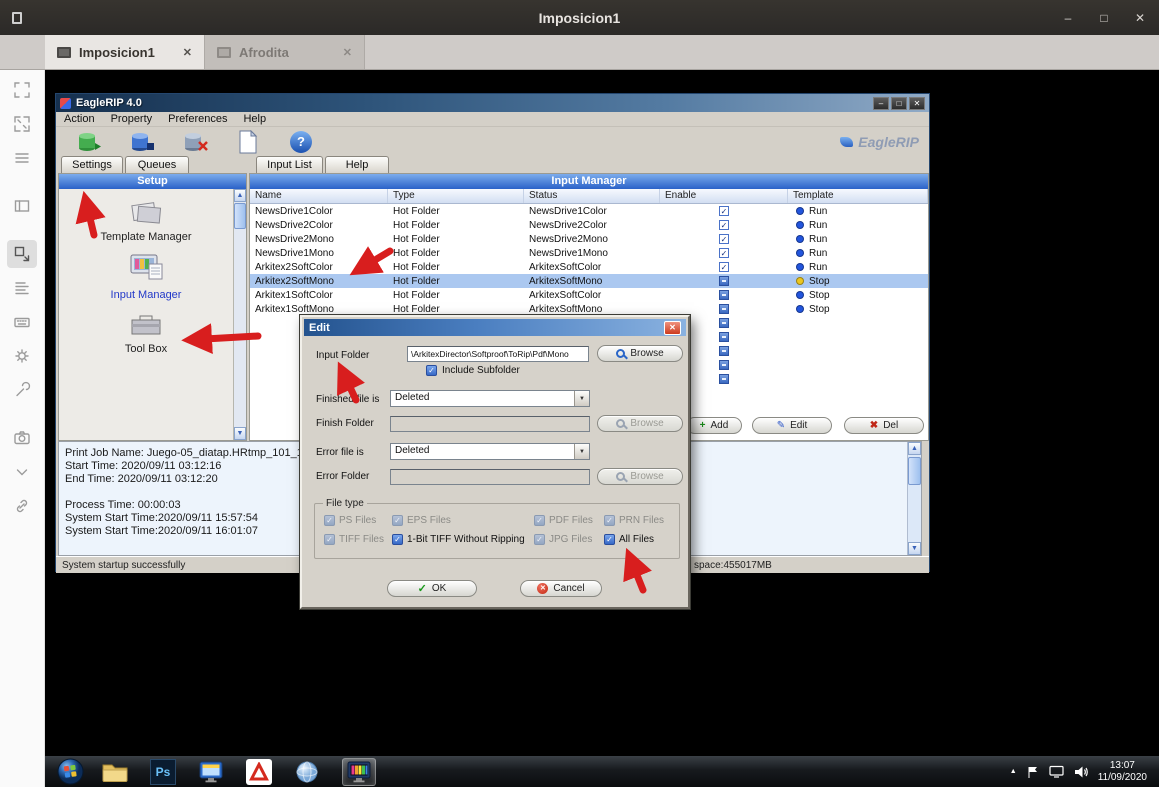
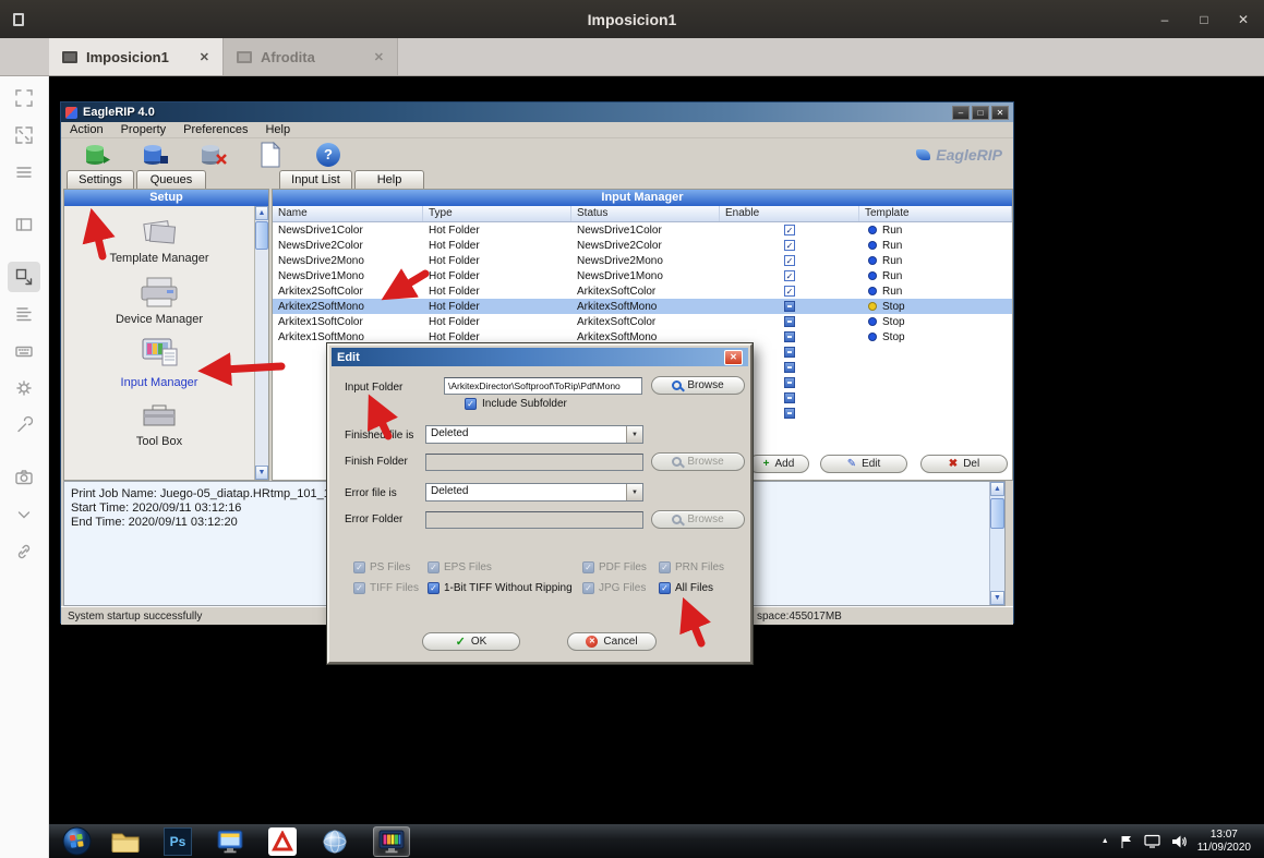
  Imposicion1
  –
  □
  ✕
  Imposicion1
  ✕
  Afrodita
  ✕
  EagleRIP 4.0
  –
  □
  ✕
  Action
  Property
  Preferences
  Help
  ?
  EagleRIP
  Settings
  Queues
  Input List
  Help
  Setup
  Template Manager
+ Device Manager
  Input Manager
  Tool Box
  Input Manager
  Name
  Type
  Status
  Enable
  Template
  NewsDrive1Color
  Hot Folder
  NewsDrive1Color
  ✓
  Run
  NewsDrive2Color
  Hot Folder
  NewsDrive2Color
  ✓
  Run
  NewsDrive2Mono
  Hot Folder
  NewsDrive2Mono
  ✓
  Run
  NewsDrive1Mono
  Hot Folder
  NewsDrive1Mono
  ✓
  Run
  Arkitex2SoftColor
  Hot Folder
  ArkitexSoftColor
  ✓
  Run
  Arkitex2SoftMono
  Hot Folder
  ArkitexSoftMono
  Stop
  Arkitex1SoftColor
  Hot Folder
  ArkitexSoftColor
  Stop
  Arkitex1SoftMono
  Hot Folder
  ArkitexSoftMono
  Stop
  +
  Add
  ✎
  Edit
  ✖
  Del
  Print Job Name: Juego-05_diatap.HRtmp_101_
  Start Time: 2020/09/11 03:12:16
  End Time: 2020/09/11 03:12:20
- Process Time: 00:00:03
- System Start Time:2020/09/11 15:57:54
- System Start Time:2020/09/11 16:01:07
  System startup successfully
  space:455017MB
  Edit
  ✕
  Input Folder
  \ArkitexDirector\Softproof\ToRip\Pdf\Mono
  Browse
  ✓
  Include Subfolder
  Finishedile is
  Deleted
  Finish Folder
  Browse
  Error file is
  Deleted
  Error Folder
  Browse
- File type
  ✓
  PS Files
  ✓
  EPS Files
  ✓
  PDF Files
  ✓
  PRN Files
  ✓
  TIFF Files
  ✓
  1-Bit TIFF Without Ripping
  ✓
  JPG Files
  ✓
  All Files
  ✓
  OK
  Cancel
  Ps
  13:07
  11/09/2020
